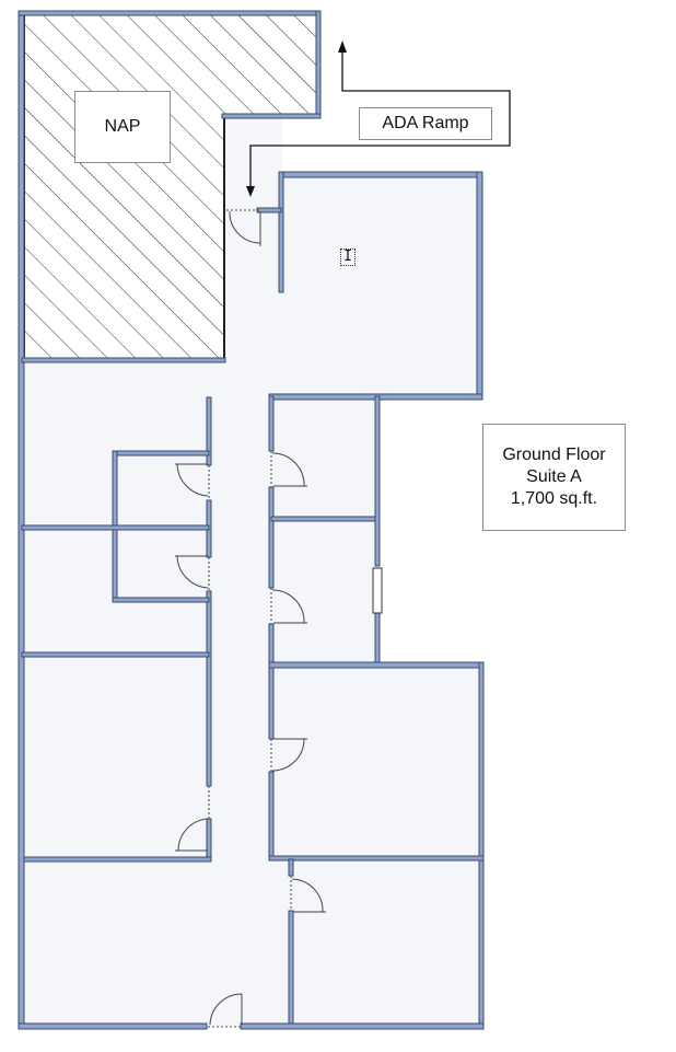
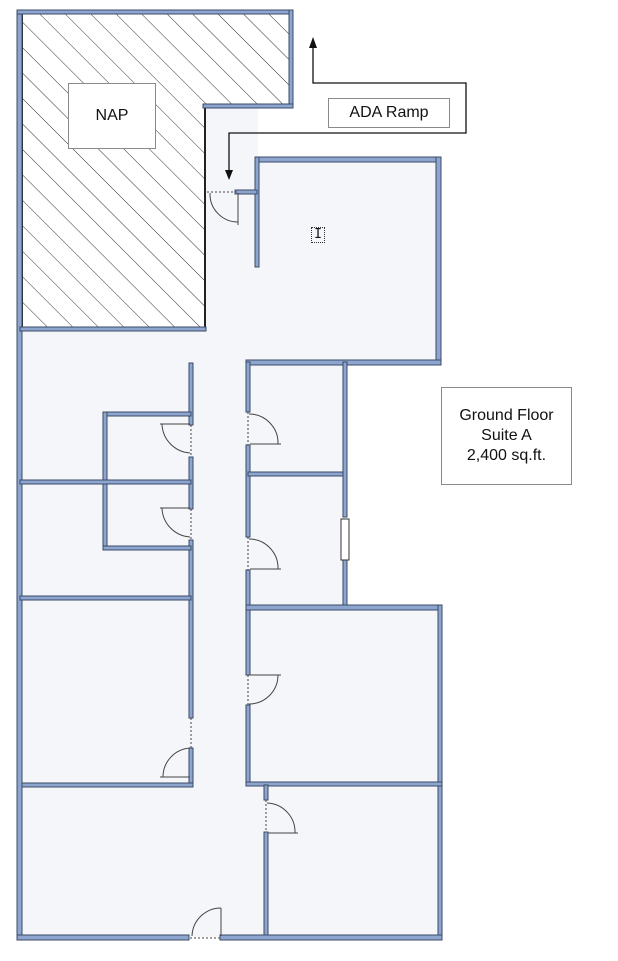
  NAP
  ADA Ramp
  Ground Floor
  Suite A
- 1,700 sq.ft.
+ 2,400 sq.ft.
  I
